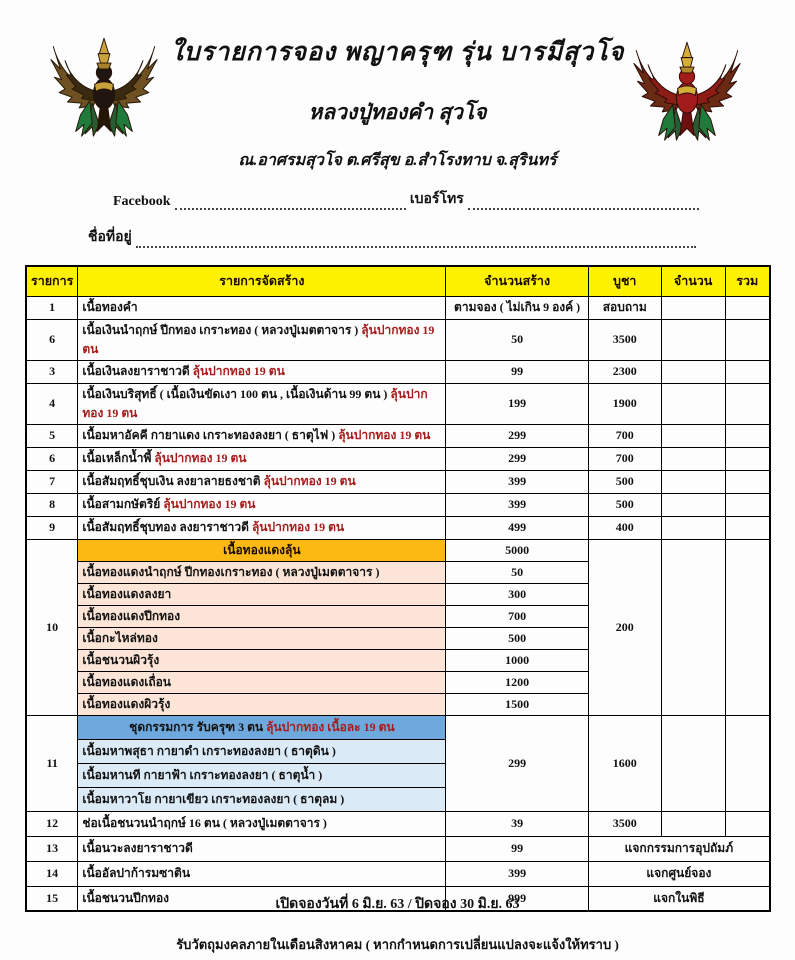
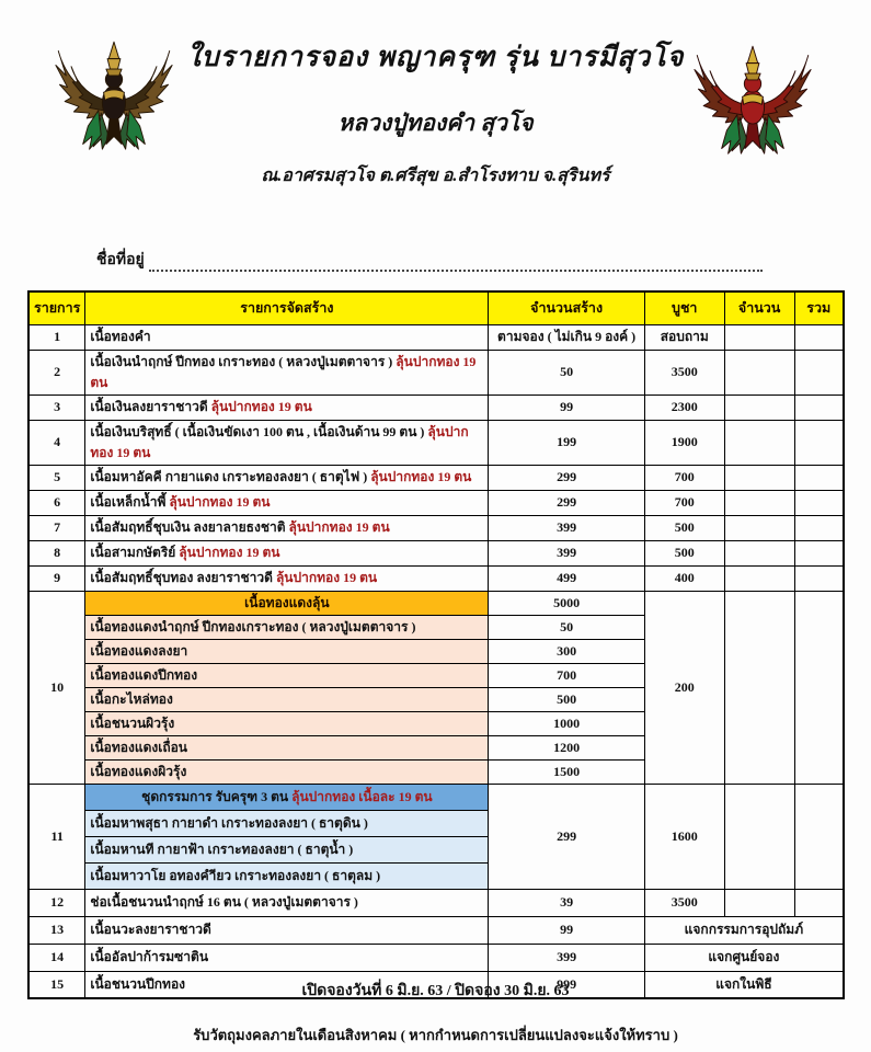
  ใบรายการจอง พญาครุฑ รุ่น บารมีสุวโจ
  หลวงปู่ทองคำ สุวโจ
  ณ.อาศรมสุวโจ ต.ศรีสุข อ.สำโรงทาบ จ.สุรินทร์
- Facebook
- เบอร์โทร
  ชื่อที่อยู่
  รายการ	รายการจัดสร้าง	จำนวนสร้าง	บูชา	จำนวน	รวม
  1	เนื้อทองคำ	ตามจอง ( ไม่เกิน 9 องค์ )	สอบถาม
- 6	เนื้อเงินนำฤกษ์ ปีกทอง เกราะทอง ( หลวงปู่เมตตาจาร ) ลุ้นปากทอง 19 ตน	50	3500
+ 2	เนื้อเงินนำฤกษ์ ปีกทอง เกราะทอง ( หลวงปู่เมตตาจาร ) ลุ้นปากทอง 19 ตน	50	3500
  3	เนื้อเงินลงยาราชาวดี ลุ้นปากทอง 19 ตน	99	2300
  4	เนื้อเงินบริสุทธิ์ ( เนื้อเงินขัดเงา 100 ตน , เนื้อเงินด้าน 99 ตน ) ลุ้นปากทอง 19 ตน	199	1900
  5	เนื้อมหาอัคคี กายาแดง เกราะทองลงยา ( ธาตุไฟ ) ลุ้นปากทอง 19 ตน	299	700
  6	เนื้อเหล็กน้ำพี้ ลุ้นปากทอง 19 ตน	299	700
  7	เนื้อสัมฤทธิ์ชุบเงิน ลงยาลายธงชาติ ลุ้นปากทอง 19 ตน	399	500
  8	เนื้อสามกษัตริย์ ลุ้นปากทอง 19 ตน	399	500
  9	เนื้อสัมฤทธิ์ชุบทอง ลงยาราชาวดี ลุ้นปากทอง 19 ตน	499	400
  10	เนื้อทองแดงลุ้น	5000	200
  เนื้อทองแดงนำฤกษ์ ปีกทองเกราะทอง ( หลวงปู่เมตตาจาร )	50
  เนื้อทองแดงลงยา	300
  เนื้อทองแดงปีกทอง	700
  เนื้อกะไหล่ทอง	500
  เนื้อชนวนผิวรุ้ง	1000
  เนื้อทองแดงเถื่อน	1200
  เนื้อทองแดงผิวรุ้ง	1500
  11	ชุดกรรมการ รับครุฑ 3 ตน ลุ้นปากทอง เนื้อละ 19 ตน	299	1600
  เนื้อมหาพสุธา กายาดำ เกราะทองลงยา ( ธาตุดิน )
  เนื้อมหานที กายาฟ้า เกราะทองลงยา ( ธาตุน้ำ )
- เนื้อมหาวาโย กายาเขียว เกราะทองลงยา ( ธาตุลม )
+ เนื้อมหาวาโย อทองคำียว เกราะทองลงยา ( ธาตุลม )
  12	ช่อเนื้อชนวนนำฤกษ์ 16 ตน ( หลวงปู่เมตตาจาร )	39	3500
  13	เนื้อนวะลงยาราชาวดี	99	แจกกรรมการอุปถัมภ์
  14	เนื้ออัลปาก้ารมซาติน	399	แจกศูนย์จอง
  15	เนื้อชนวนปีกทอง	999	แจกในพิธี
  เปิดจองวันที่ 6 มิ.ย. 63 / ปิดจอง 30 มิ.ย. 63
  รับวัตถุมงคลภายในเดือนสิงหาคม ( หากกำหนดการเปลี่ยนแปลงจะแจ้งให้ทราบ )
